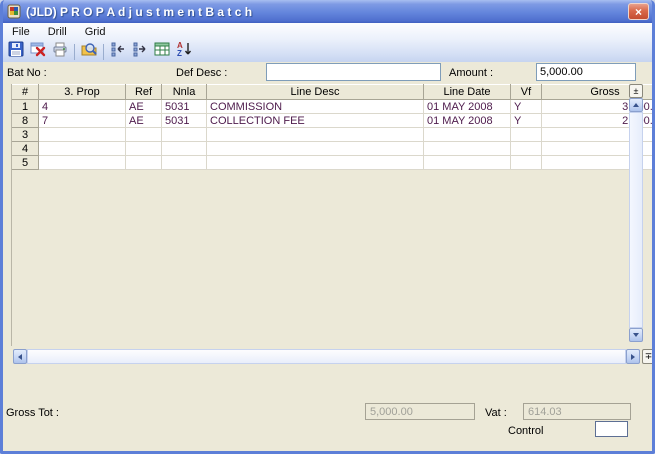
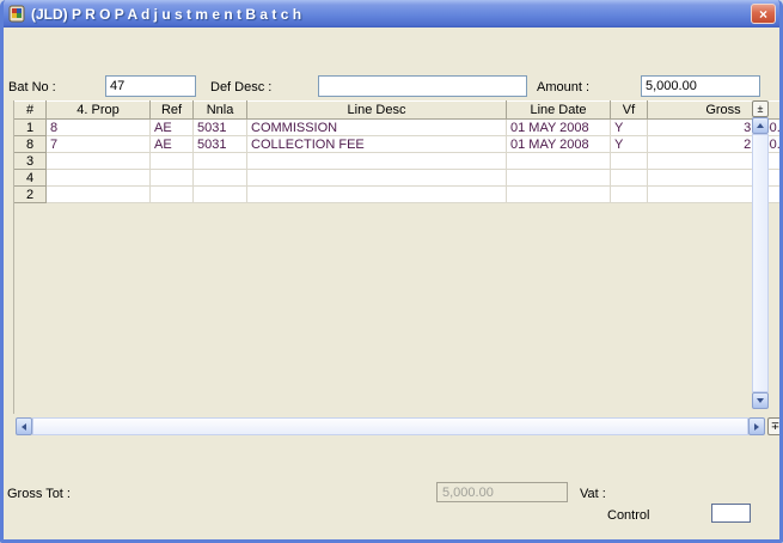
  (JLD) P R O P A d j u s t m e n t B a t c h
  ×
- File
- Drill
- Grid
- A
- Z
  Bat No :
+ 47
  Def Desc :
  Amount :
  5,000.00
- #	3. Prop	Ref	Nnla	Line Desc	Line Date	Vf	Gross
+ #	4. Prop	Ref	Nnla	Line Desc	Line Date	Vf	Gross
- 1	4	AE	5031	COMMISSION	01 MAY 2008	Y	30.
+ 1	8	AE	5031	COMMISSION	01 MAY 2008	Y	30.
  8	7	AE	5031	COLLECTION FEE	01 MAY 2008	Y	20.
  3
  4
- 5
+ 2
  ±
  ∓
  Gross Tot :
  5,000.00
  Vat :
- 614.03
  Control
